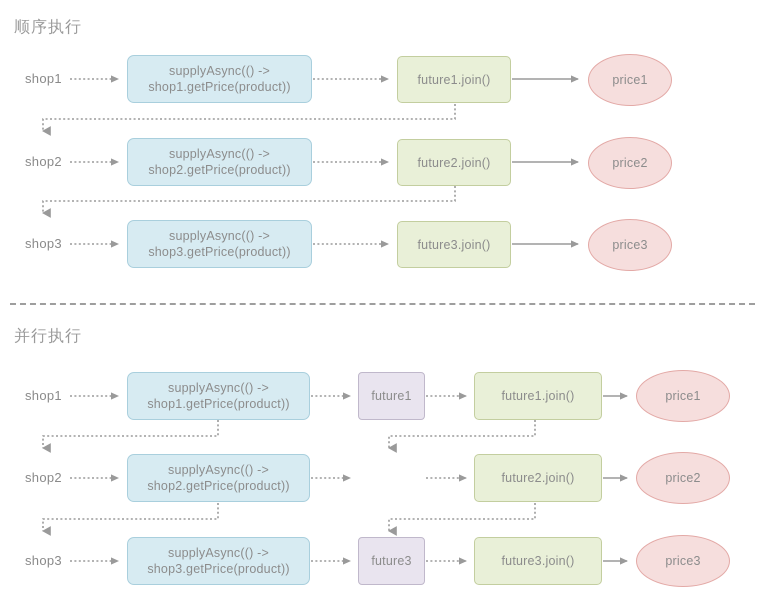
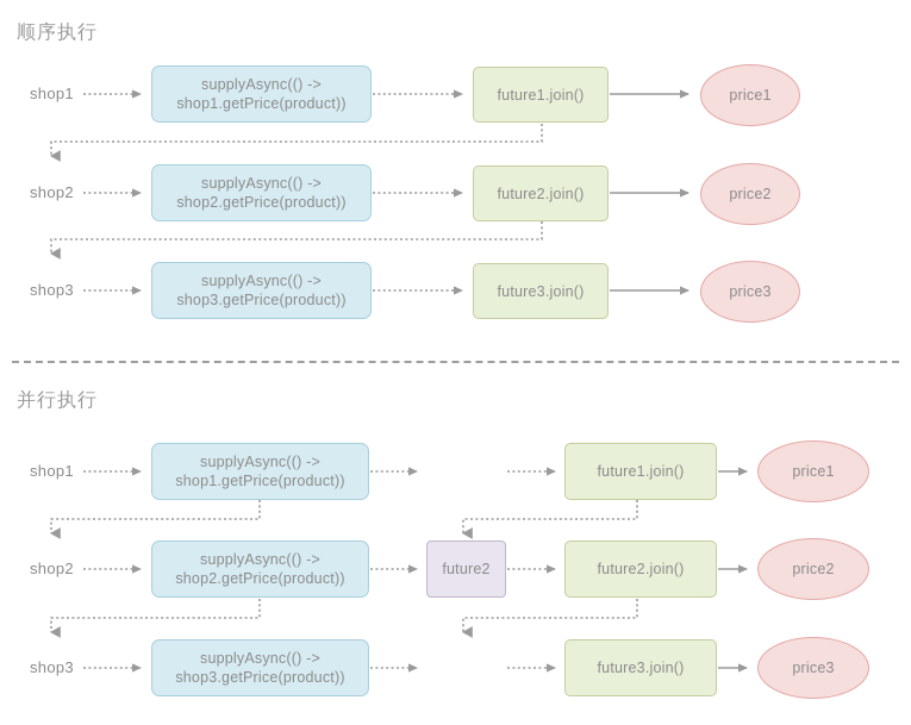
  顺序执行
  shop1
  supplyAsync(() ->
  shop1.getPrice(product))
  future1.join()
  price1
  shop2
  supplyAsync(() ->
  shop2.getPrice(product))
  future2.join()
  price2
  shop3
  supplyAsync(() ->
  shop3.getPrice(product))
  future3.join()
  price3
  并行执行
  shop1
  supplyAsync(() ->
  shop1.getPrice(product))
- future1
  future1.join()
  price1
  shop2
  supplyAsync(() ->
  shop2.getPrice(product))
+ future2
  future2.join()
  price2
  shop3
  supplyAsync(() ->
  shop3.getPrice(product))
- future3
  future3.join()
  price3
